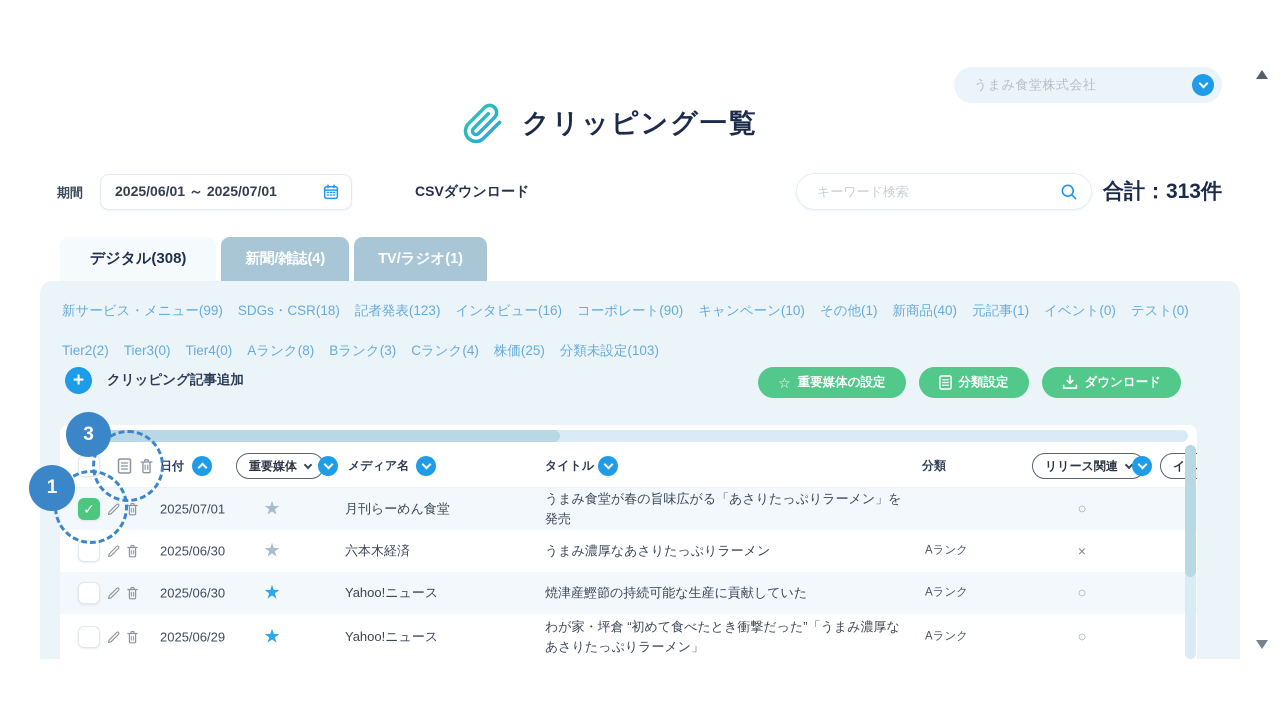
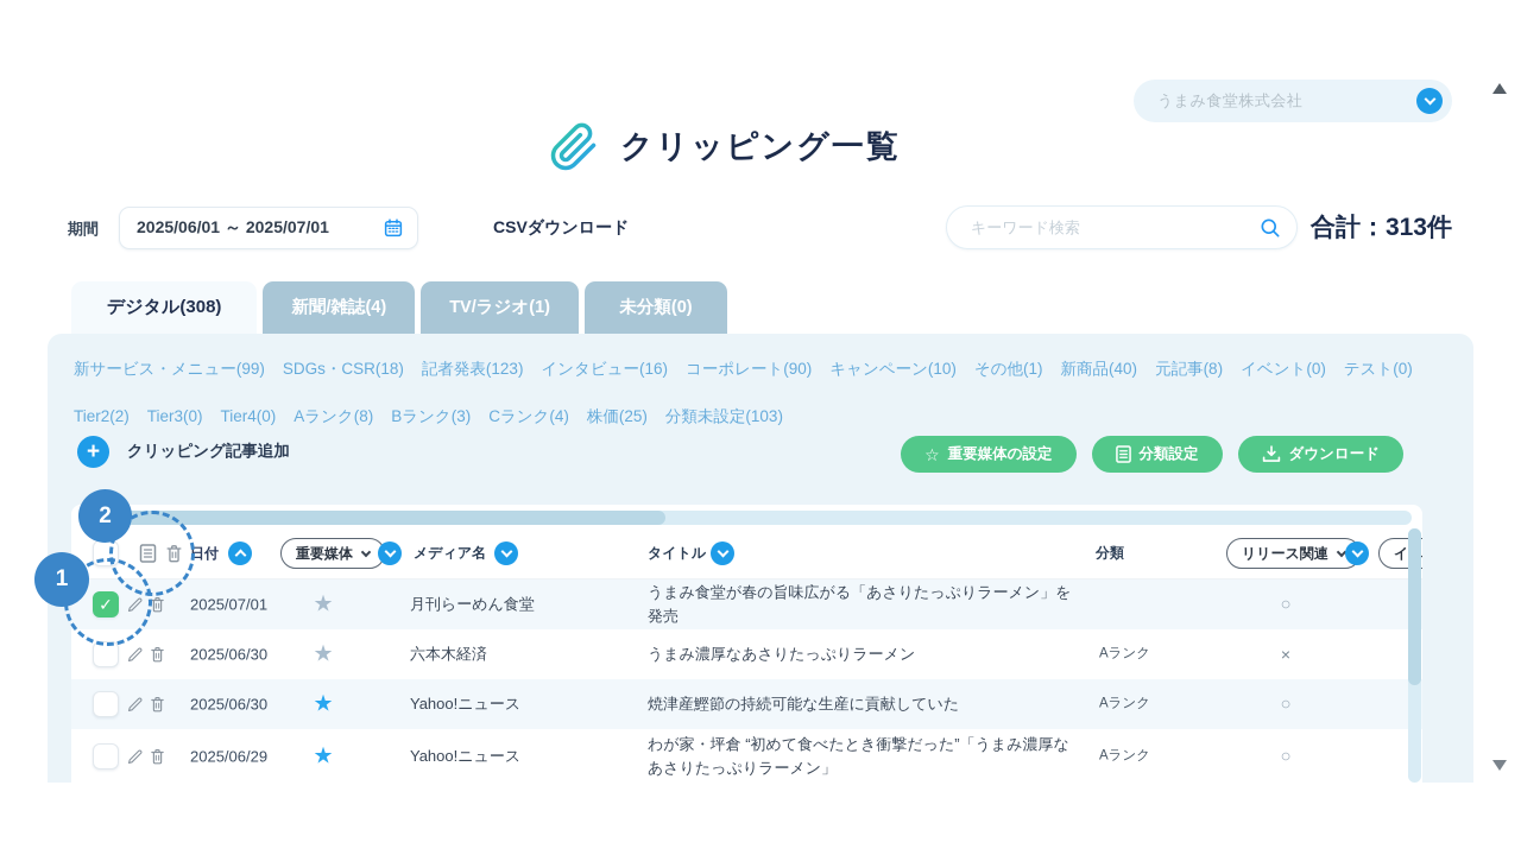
  うまみ食堂株式会社
  クリッピング一覧
  期間
  2025/06/01 ～ 2025/07/01
  CSVダウンロード
  キーワード検索
  合計：313件
  デジタル(308)
  新聞/雑誌(4)
  TV/ラジオ(1)
+ 未分類(0)
  新サービス・メニュー(99)
  SDGs・CSR(18)
  記者発表(123)
  インタビュー(16)
  コーポレート(90)
  キャンペーン(10)
  その他(1)
  新商品(40)
- 元記事(1)
+ 元記事(8)
  イベント(0)
  テスト(0)
  Tier2(2)
  Tier3(0)
  Tier4(0)
  Aランク(8)
  Bランク(3)
  Cランク(4)
  株価(25)
  分類未設定(103)
  +
  クリッピング記事追加
  ☆
  重要媒体の設定
  分類設定
  ダウンロード
  日付
  重要媒体
  メディア名
  タイトル
  分類
  リリース関連
  ✓
  2025/07/01
  ★
  月刊らーめん食堂
  うまみ食堂が春の旨味広がる「あさりたっぷりラーメン」を発売
  ○
  2025/06/30
  ★
  六本木経済
  うまみ濃厚なあさりたっぷりラーメン
  Aランク
  ×
  2025/06/30
  ★
  Yahoo!ニュース
  焼津産鰹節の持続可能な生産に貢献していた
  Aランク
  ○
  2025/06/29
  ★
  Yahoo!ニュース
  わが家・坪倉 “初めて食べたとき衝撃だった”「うまみ濃厚なあさりたっぷりラーメン」
  Aランク
  ○
  1
- 3
+ 2
